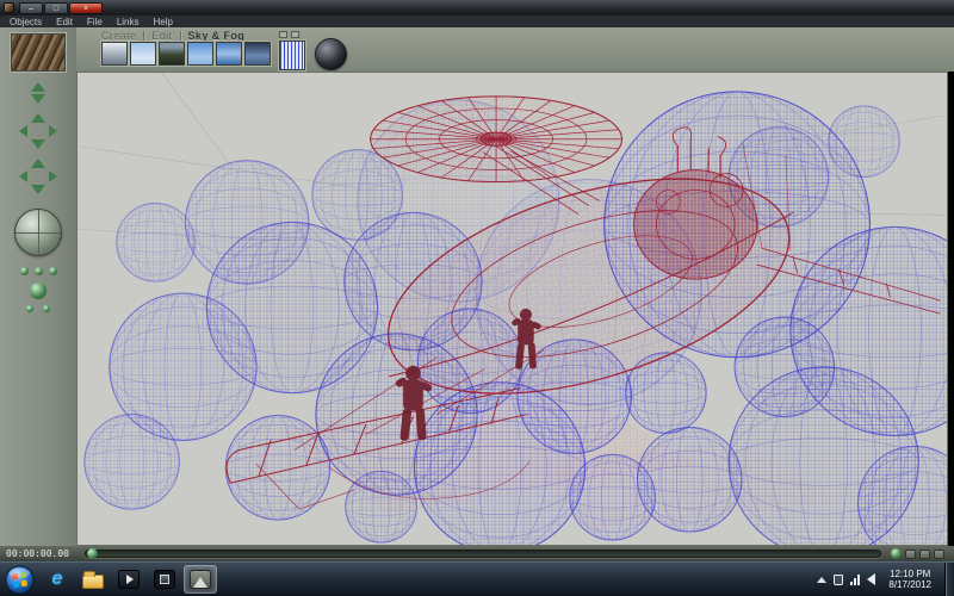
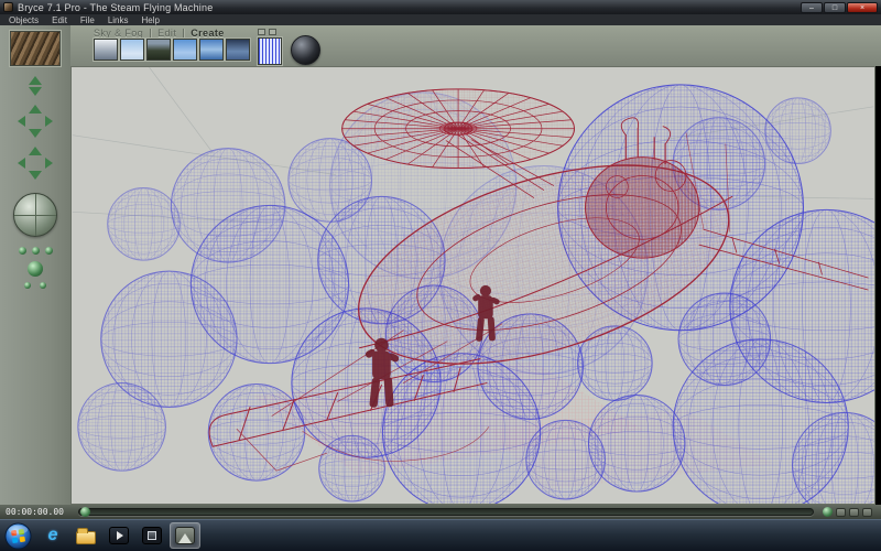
+ Bryce 7.1 Pro - The Steam Flying Machine
  Objects
  Edit
  File
  Links
  Help
- Create
+ Sky & Fog
  Edit
- Sky & Fog
+ Create
  00:00:00.00
  e
- 12:10 PM
- 8/17/2012
